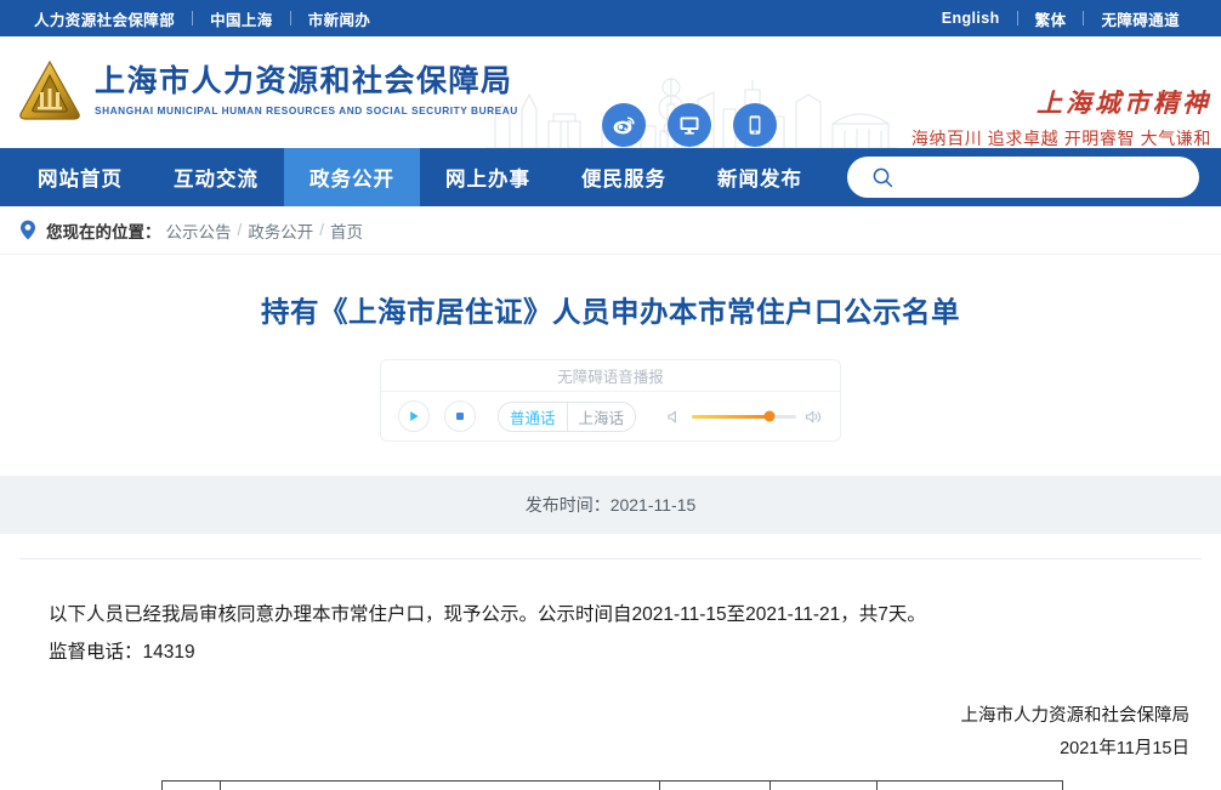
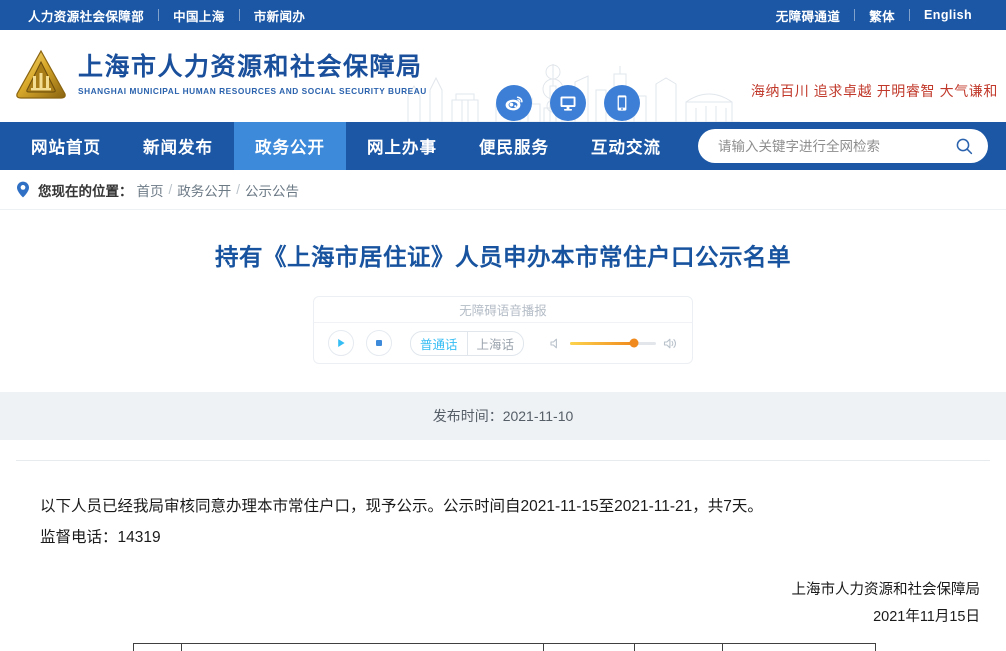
  人力资源社会保障部
  中国上海
  市新闻办
- English
+ 无障碍通道
  繁体
- 无障碍通道
+ English
  上海市人力资源和社会保障局
  SHANGHAI MUNICIPAL HUMAN RESOURCES AND SOCIAL SECURITY BUREAU
- 上海城市精神
  海纳百川 追求卓越 开明睿智 大气谦和
  网站首页
- 互动交流
+ 新闻发布
  政务公开
  网上办事
  便民服务
- 新闻发布
+ 互动交流
+ 请输入关键字进行全网检索
  您现在的位置：
- 公示公告
+ 首页
  /
  政务公开
  /
- 首页
+ 公示公告
  持有《上海市居住证》人员申办本市常住户口公示名单
  无障碍语音播报
  普通话
  上海话
- 发布时间：2021-11-15
+ 发布时间：2021-11-10
  以下人员已经我局审核同意办理本市常住户口，现予公示。公示时间自2021-11-15至2021-11-21，共7天。
  监督电话：14319
  上海市人力资源和社会保障局
  2021年11月15日
